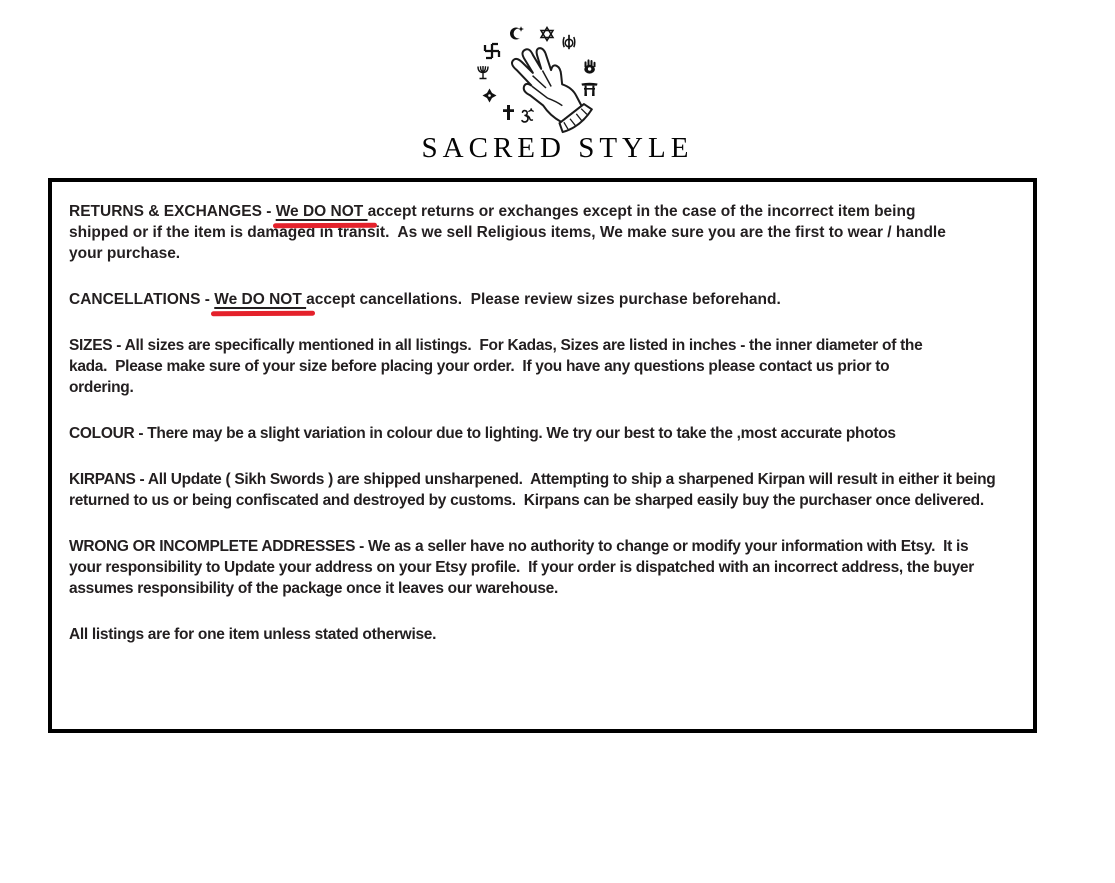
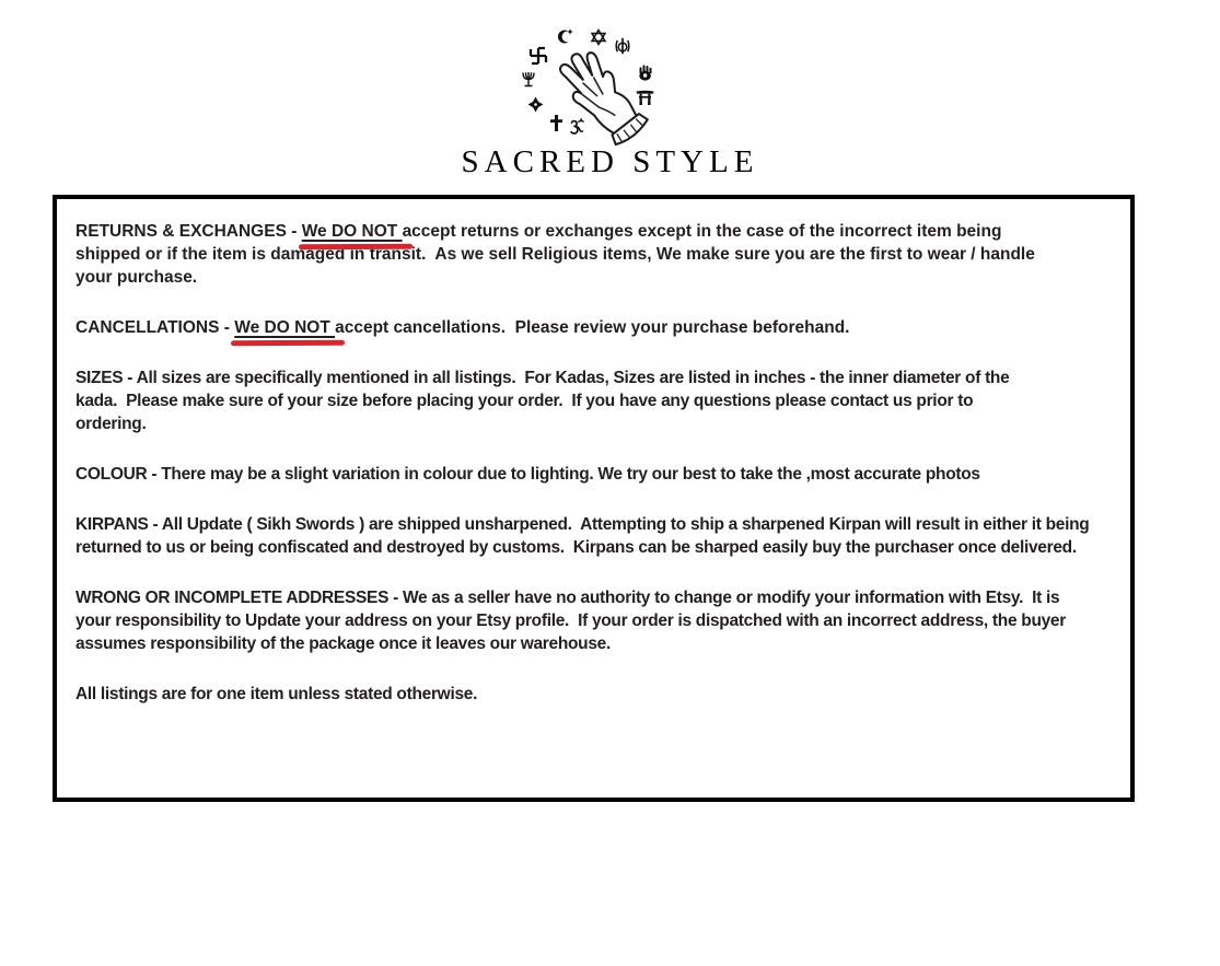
  SACRED STYLE
  RETURNS & EXCHANGES - We DO NOT accept returns or exchanges except in the case of the incorrect item being shipped or if the item is damaged in transit. As we sell Religious items, We make sure you are the first to wear / handle your purchase.
- CANCELLATIONS - We DO NOT accept cancellations. Please review sizes purchase beforehand.
+ CANCELLATIONS - We DO NOT accept cancellations. Please review your purchase beforehand.
  SIZES - All sizes are specifically mentioned in all listings. For Kadas, Sizes are listed in inches - the inner diameter of the kada. Please make sure of your size before placing your order. If you have any questions please contact us prior to ordering.
  COLOUR - There may be a slight variation in colour due to lighting. We try our best to take the ,most accurate photos
  KIRPANS - All Update ( Sikh Swords ) are shipped unsharpened. Attempting to ship a sharpened Kirpan will result in either it being returned to us or being confiscated and destroyed by customs. Kirpans can be sharped easily buy the purchaser once delivered.
  WRONG OR INCOMPLETE ADDRESSES - We as a seller have no authority to change or modify your information with Etsy. It is your responsibility to Update your address on your Etsy profile. If your order is dispatched with an incorrect address, the buyer assumes responsibility of the package once it leaves our warehouse.
  All listings are for one item unless stated otherwise.
